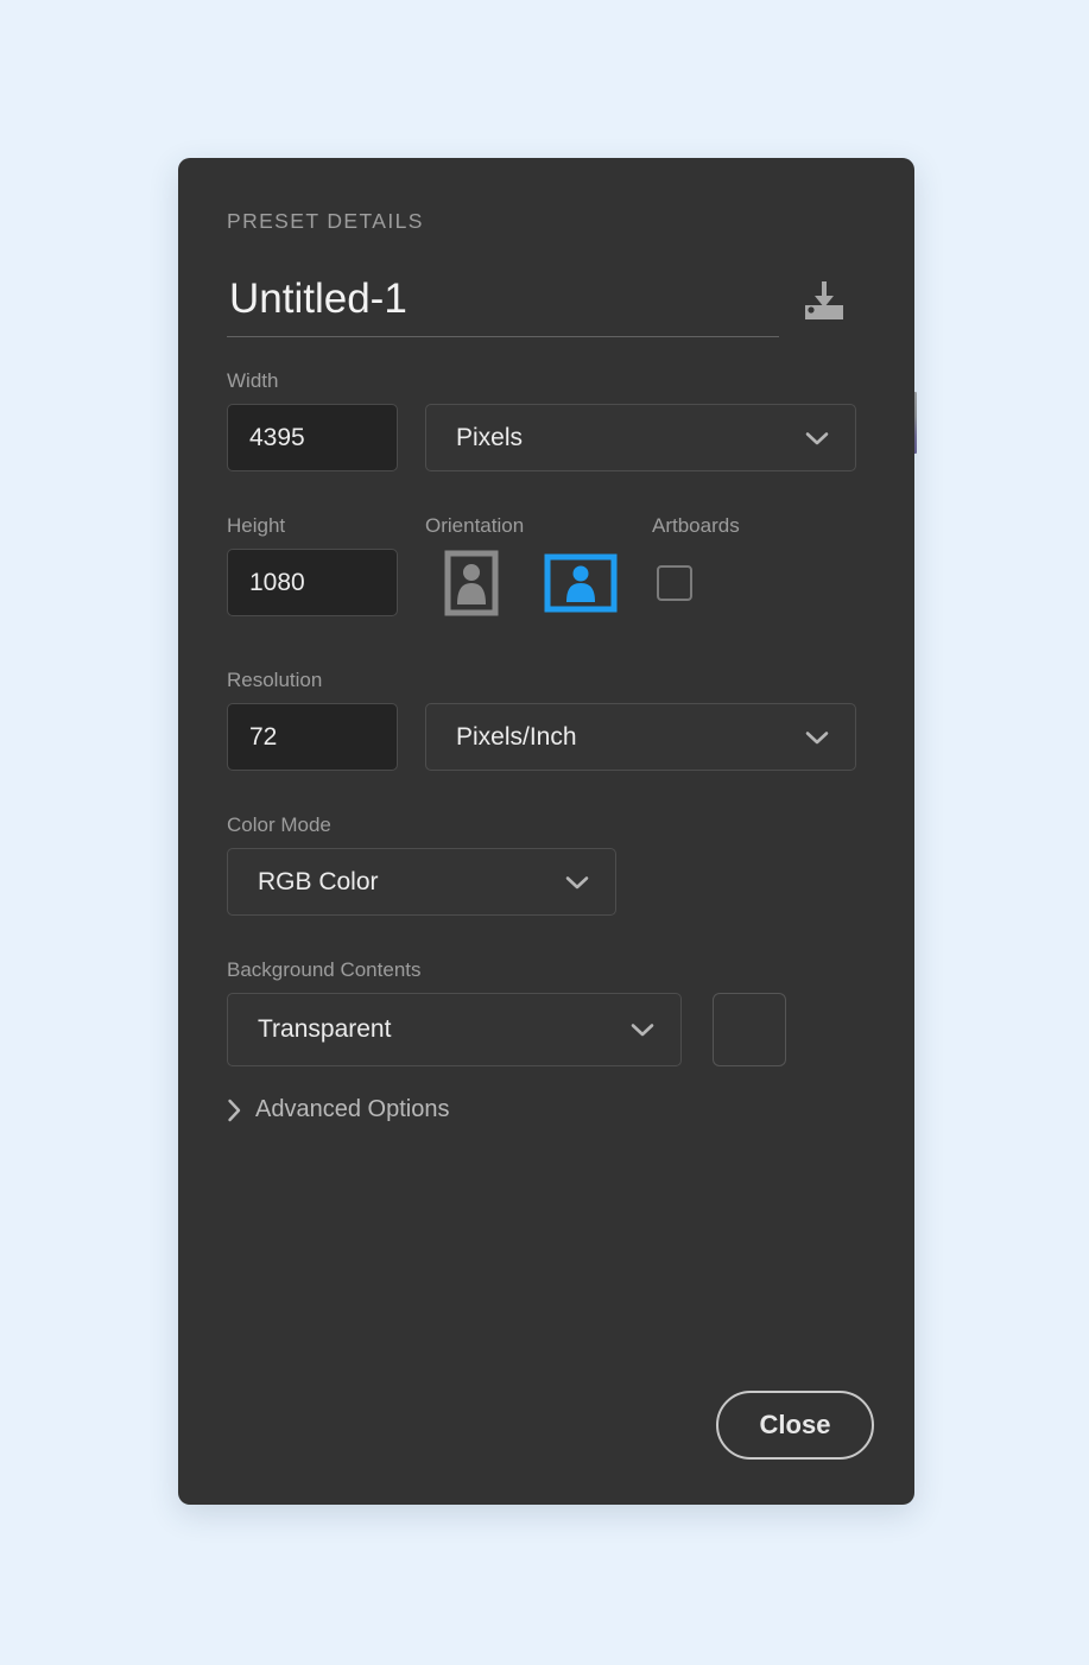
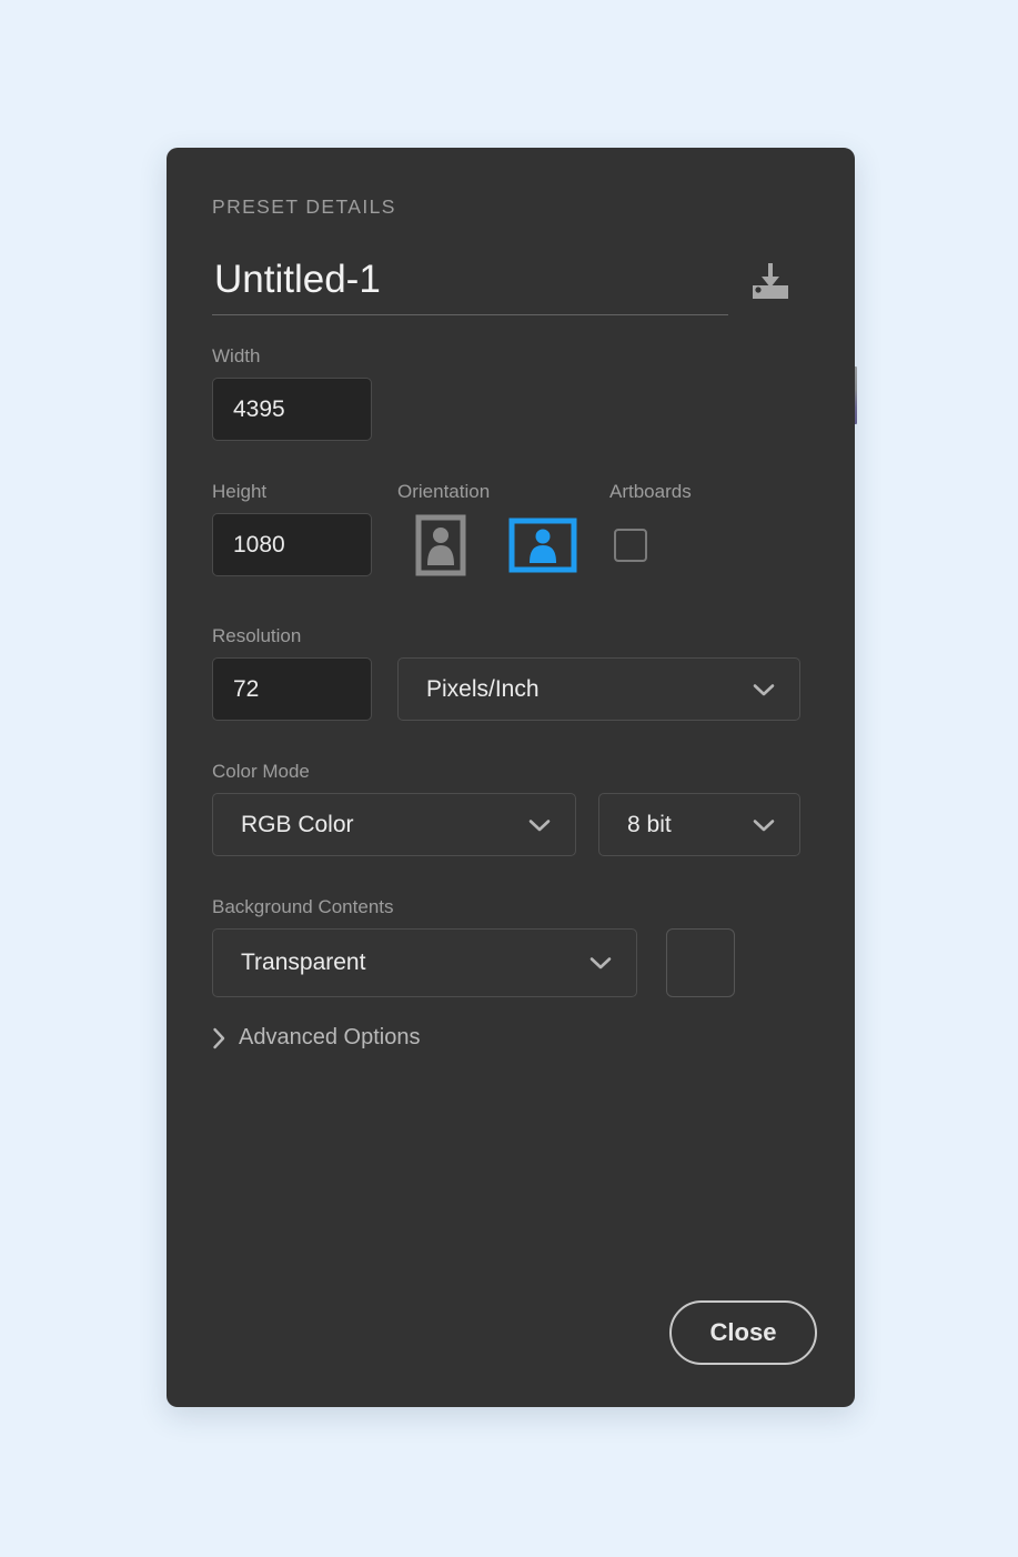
  PRESET DETAILS
  Untitled-1
  Width
  4395
- Pixels
  Height
  1080
  Orientation
  Artboards
  Resolution
  72
  Pixels/Inch
  Color Mode
  RGB Color
+ 8 bit
  Background Contents
  Transparent
  Advanced Options
  Close
